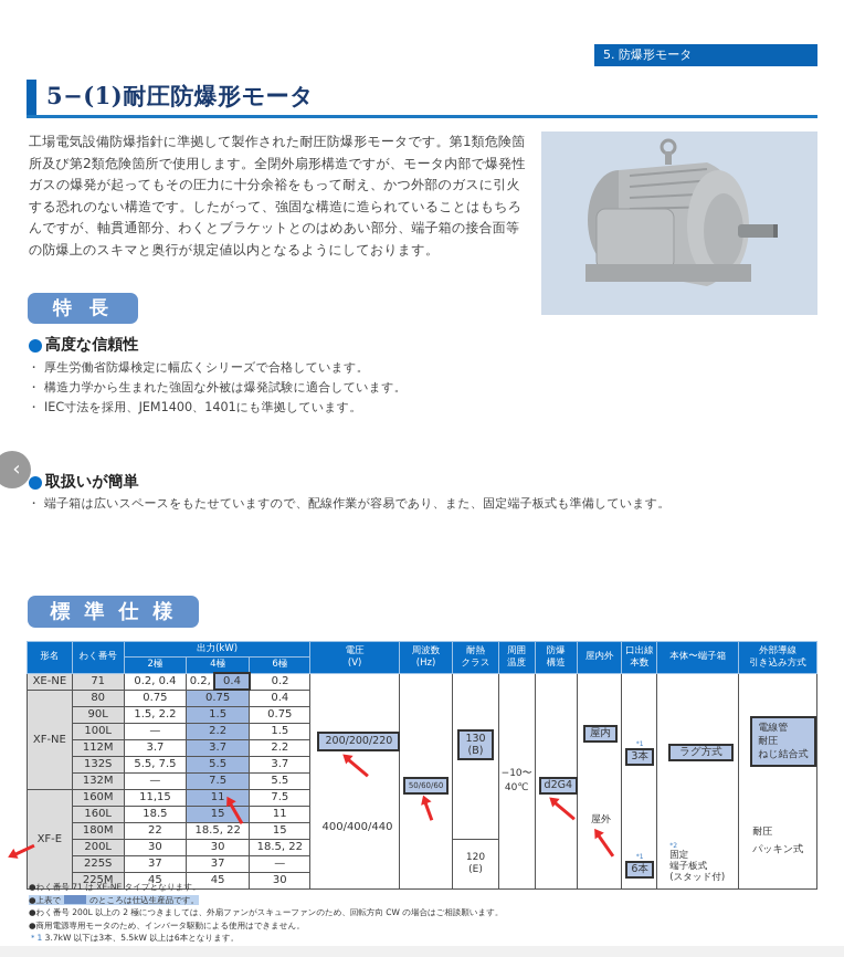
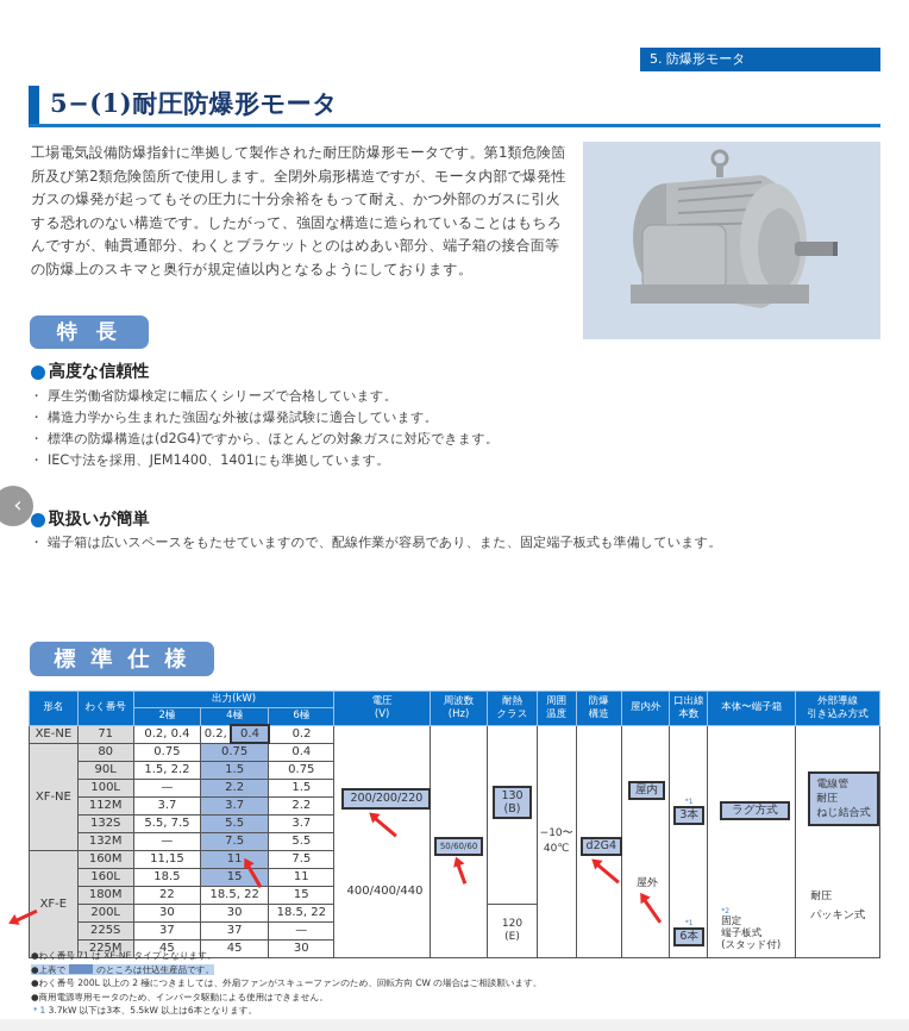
  5. 防爆形モータ
  5−(1)耐圧防爆形モータ
  工場電気設備防爆指針に準拠して製作された耐圧防爆形モータです。第1類危険箇所及び第2類危険箇所で使用します。全閉外扇形構造ですが、モータ内部で爆発性ガスの爆発が起ってもその圧力に十分余裕をもって耐え、かつ外部のガスに引火する恐れのない構造です。したがって、強固な構造に造られていることはもちろんですが、軸貫通部分、わくとブラケットとのはめあい部分、端子箱の接合面等の防爆上のスキマと奥行が規定値以内となるようにしております。
  特長
  高度な信頼性
  厚生労働省防爆検定に幅広くシリーズで合格しています。
  構造力学から生まれた強固な外被は爆発試験に適合しています。
+ 標準の防爆構造は(d2G4)ですから、ほとんどの対象ガスに対応できます。
  IEC寸法を採用、JEM1400、1401にも準拠しています。
  ‹
  取扱いが簡単
  端子箱は広いスペースをもたせていますので、配線作業が容易であり、また、固定端子板式も準備しています。
  標準仕様
  形名	わく番号	出力(kW)	電圧 (V)	周波数 (Hz)	耐熱 クラス	周囲 温度	防爆 構造	屋内外	口出線 本数	本体〜端子箱	外部導線 引き込み方式
  2極	4極	6極
  XE-NE	71	0.2, 0.4	0.2,	0.4	0.2	200/200/220 400/400/440	50/60/60	130(B)	−10〜40℃	d2G4	屋内 屋外	3本6本	ラグ方式 固定 端子板式 (スタッド付)	電線管耐圧ねじ結合式 耐圧パッキン式
  XF-NE	80	0.75	0.75	0.4
  90L	1.5, 2.2	1.5	0.75
  100L	—	2.2	1.5
  112M	3.7	3.7	2.2
  132S	5.5, 7.5	5.5	3.7
  132M	—	7.5	5.5
  XF-E	160M	11,15	11	7.5
  160L	18.5	15	11
  180M	22	18.5, 22	15
  200L	30	30	18.5, 22	120(E)
  225S	37	37	—
  225M	45	45	30
  ●わく番号 71 は XE-NE タイプとなります。
  ●上表で のところは仕込生産品です。
  ●わく番号 200L 以上の 2 極につきましては、外扇ファンがスキューファンのため、回転方向 CW の場合はご相談願います。
  ●商用電源専用モータのため、インバータ駆動による使用はできません。
  ＊1 3.7kW 以下は3本、5.5kW 以上は6本となります。
